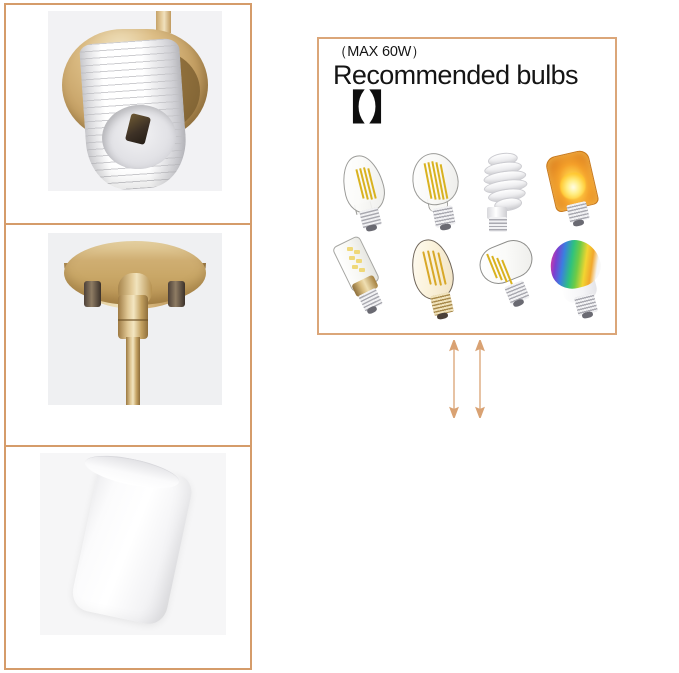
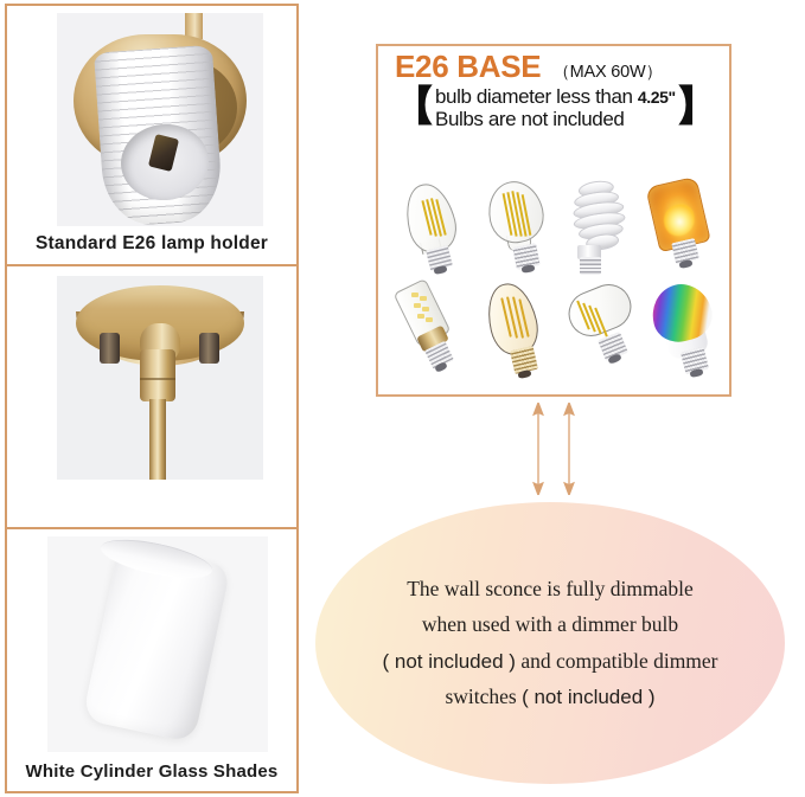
+ Standard E26 lamp holder
+ White Cylinder Glass Shades
+ E26 BASE
  （MAX 60W）
- Recommended bulbs
  【
+ bulb diameter less than 4.25"
+ Bulbs are not included
  】
+ The wall sconce is fully dimmable
+ when used with a dimmer bulb
+ ( not included ) and compatible dimmer
+ switches ( not included )
